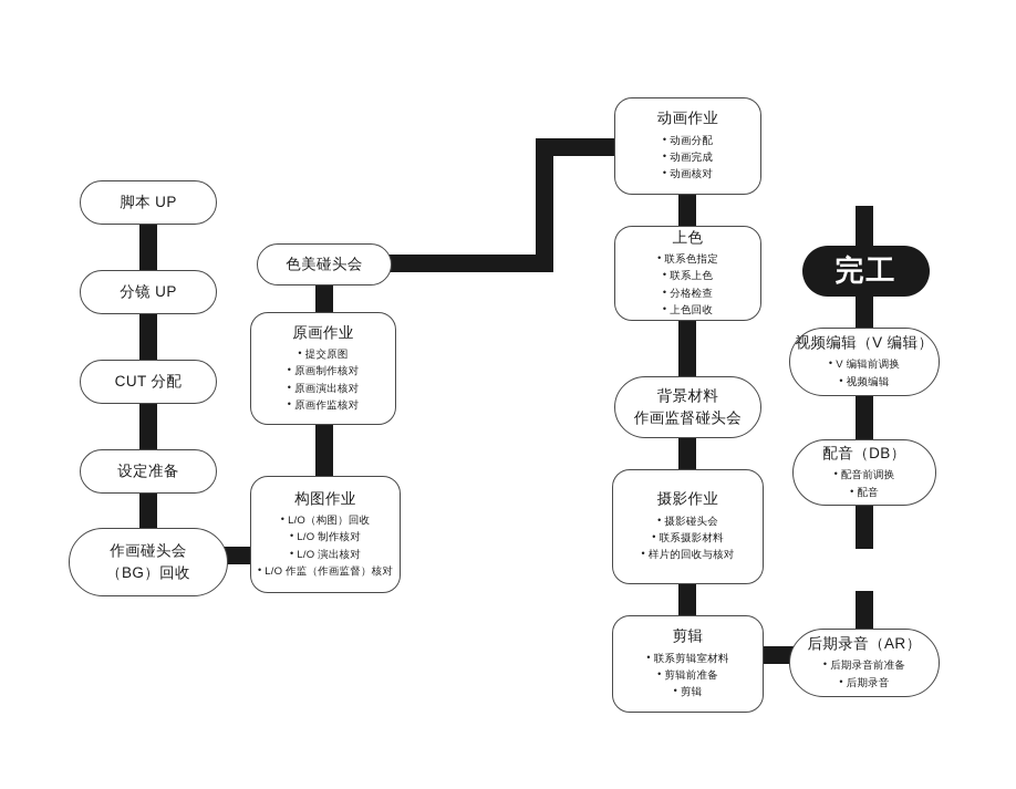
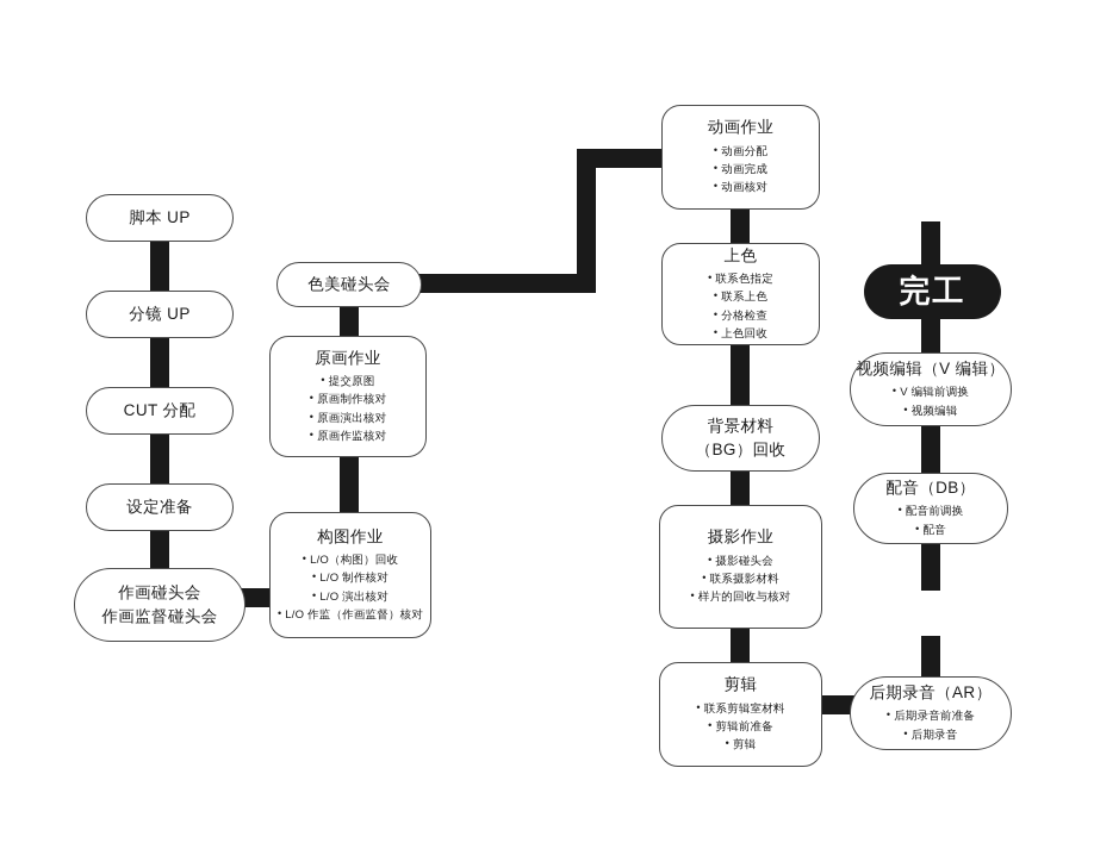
  脚本 UP
  分镜 UP
  CUT 分配
  设定准备
  作画碰头会
- （BG）回收
+ 作画监督碰头会
  色美碰头会
  原画作业
  提交原图
  原画制作核对
  原画演出核对
  原画作监核对
  构图作业
  L/O（构图）回收
  L/O 制作核对
  L/O 演出核对
  L/O 作监（作画监督）核对
  动画作业
  动画分配
  动画完成
  动画核对
  上色
  联系色指定
  联系上色
  分格检查
  上色回收
  背景材料
- 作画监督碰头会
+ （BG）回收
  摄影作业
  摄影碰头会
  联系摄影材料
  样片的回收与核对
  剪辑
  联系剪辑室材料
  剪辑前准备
  剪辑
  完工
  视频编辑（V 编辑）
  V 编辑前调换
  视频编辑
  配音（DB）
  配音前调换
  配音
  后期录音（AR）
  后期录音前准备
  后期录音
